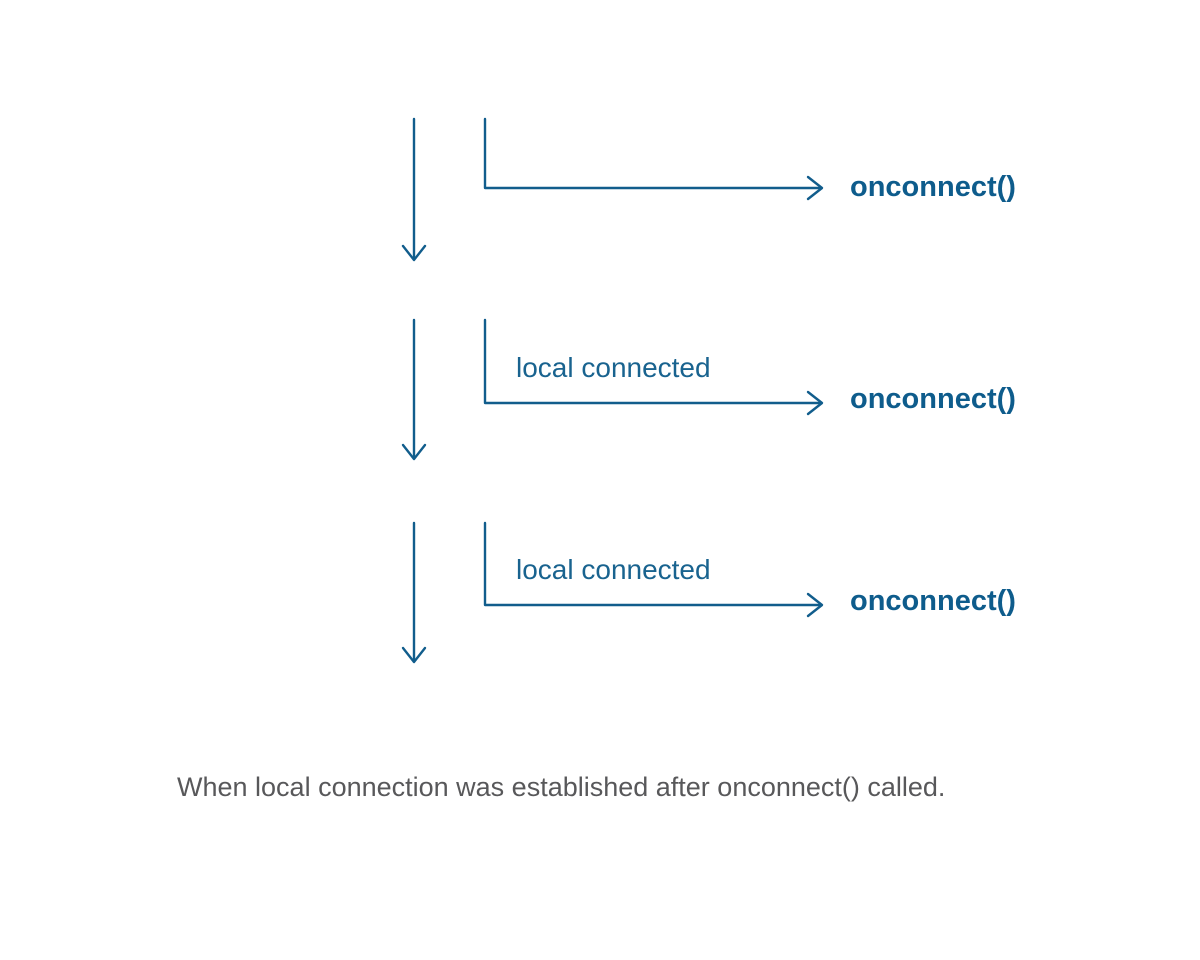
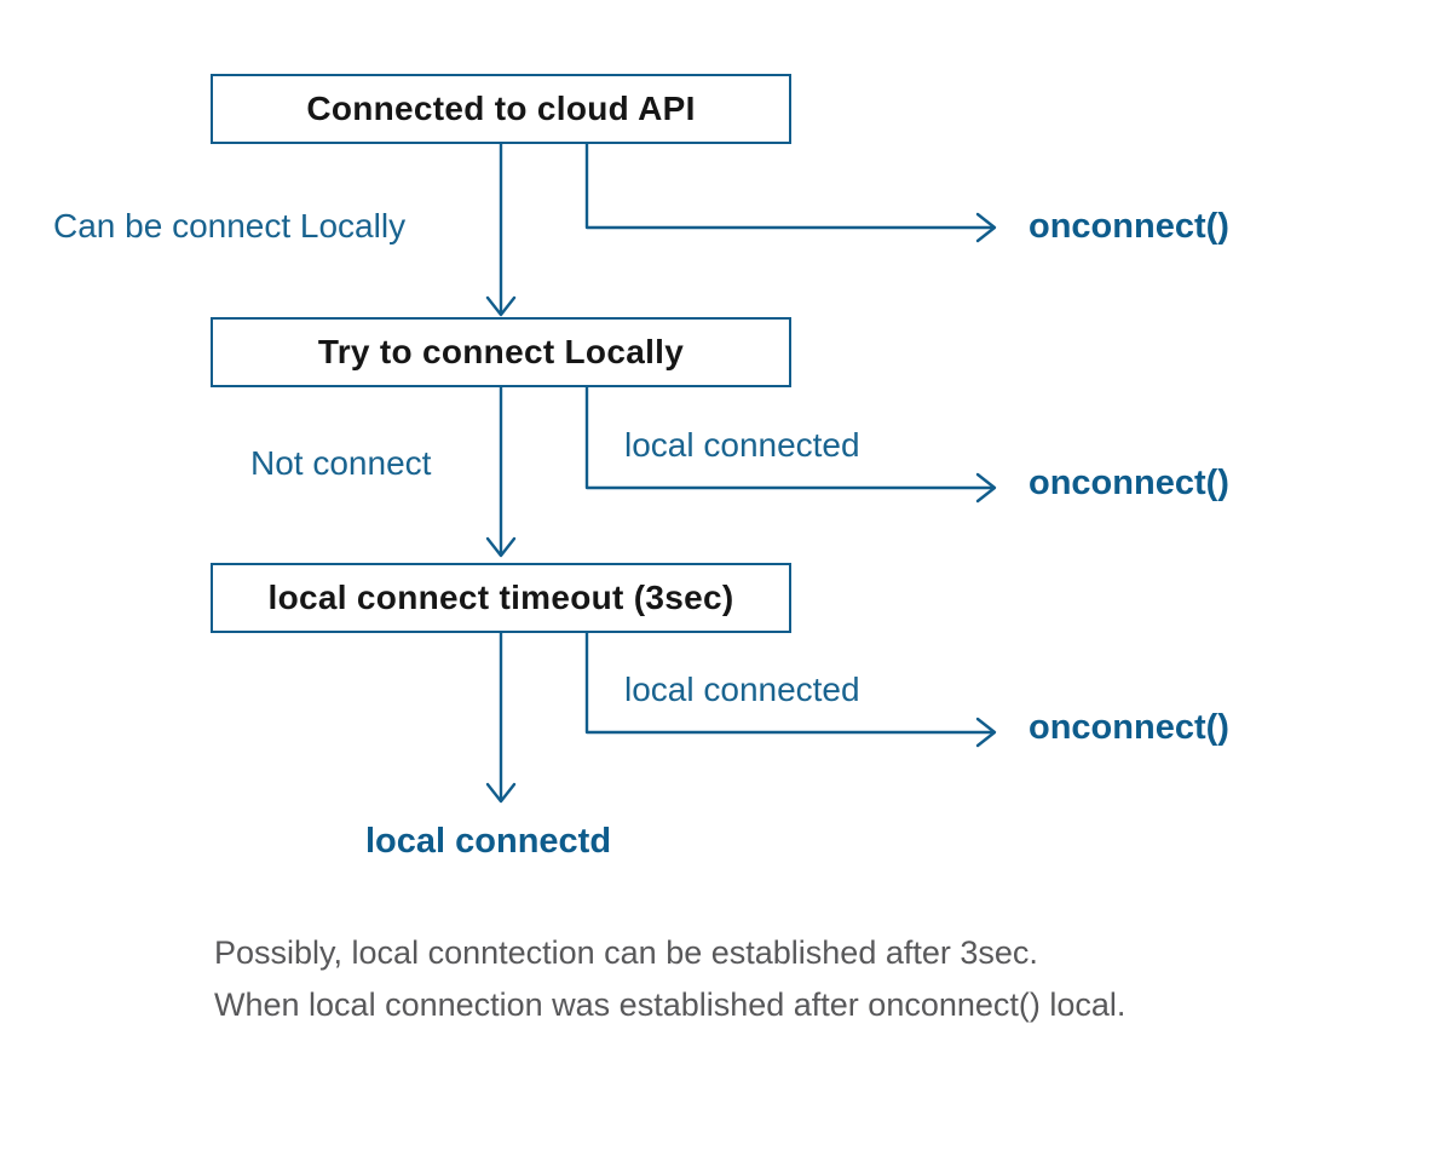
+ Connected to cloud API
+ Try to connect Locally
+ local connect timeout (3sec)
+ Can be connect Locally
+ Not connect
  local connected
  local connected
  onconnect()
  onconnect()
  onconnect()
+ local connectd
+ Possibly, local conntection can be established after 3sec.
- When local connection was established after onconnect() called.
+ When local connection was established after onconnect() local.
